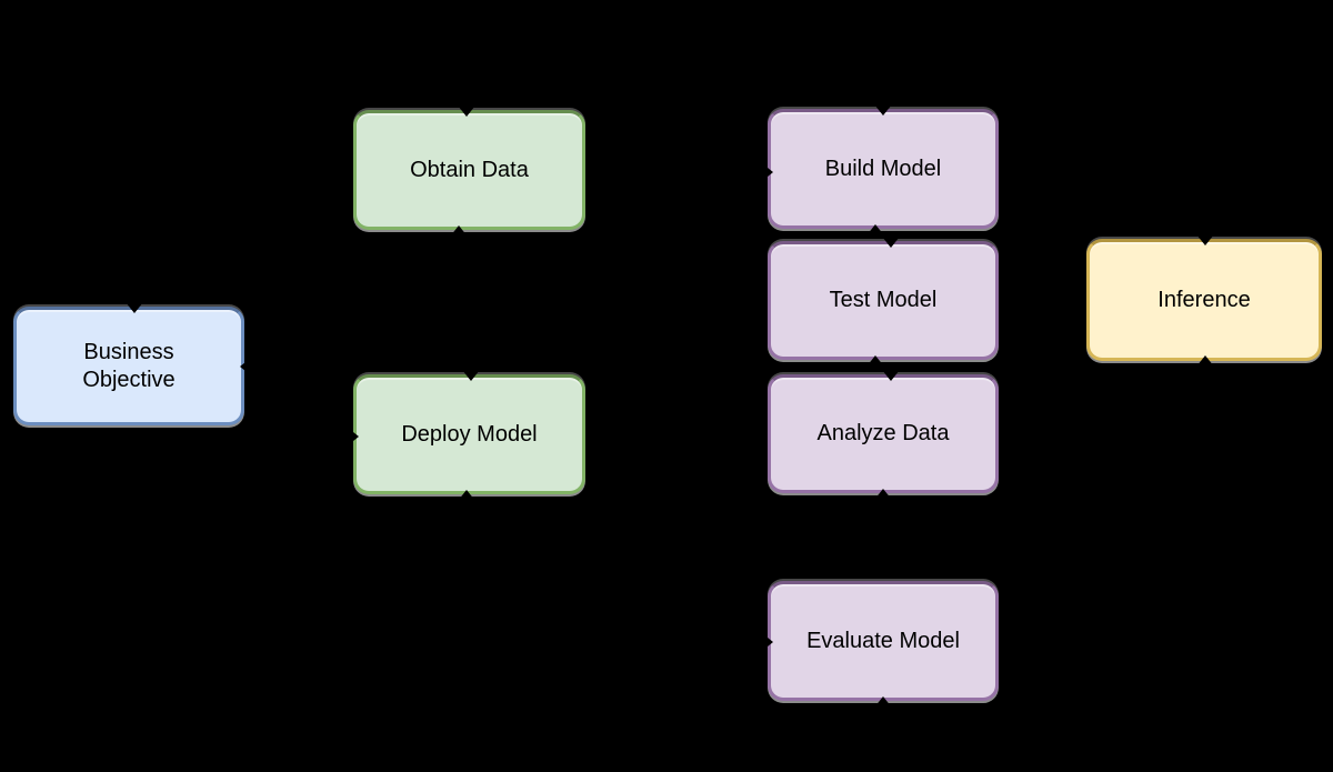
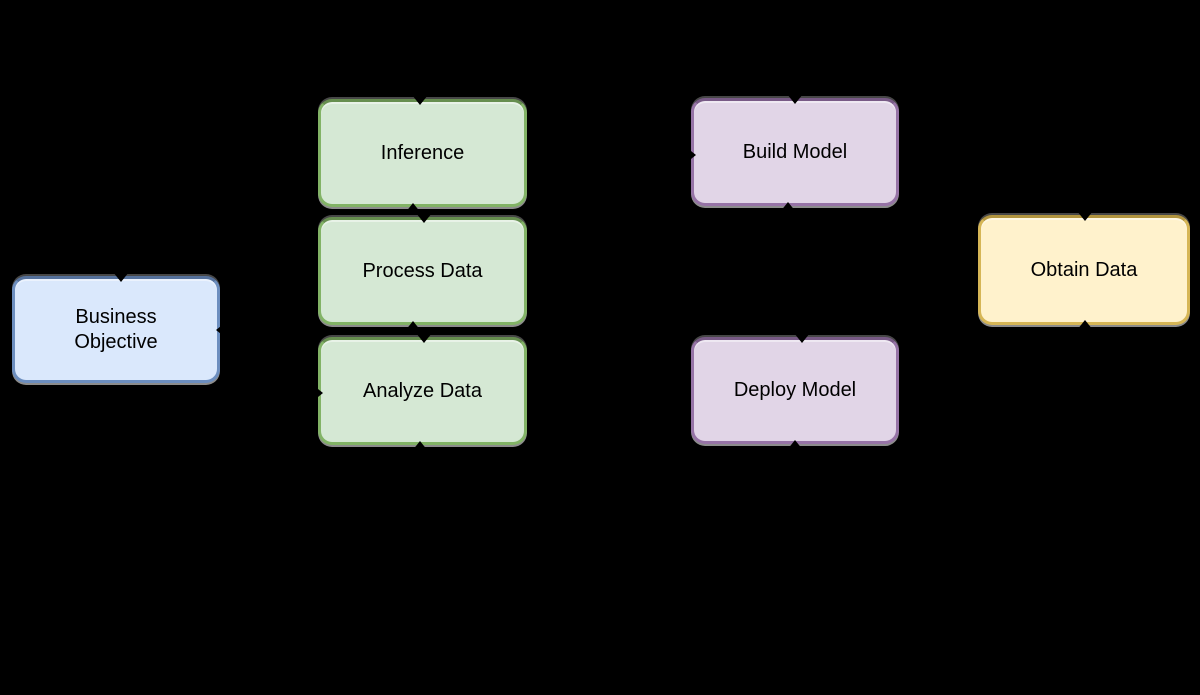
  Business Objective
- Obtain Data
+ Inference
+ Process Data
- Deploy Model
+ Analyze Data
  Build Model
- Test Model
- Analyze Data
+ Deploy Model
- Evaluate Model
- Inference
+ Obtain Data
